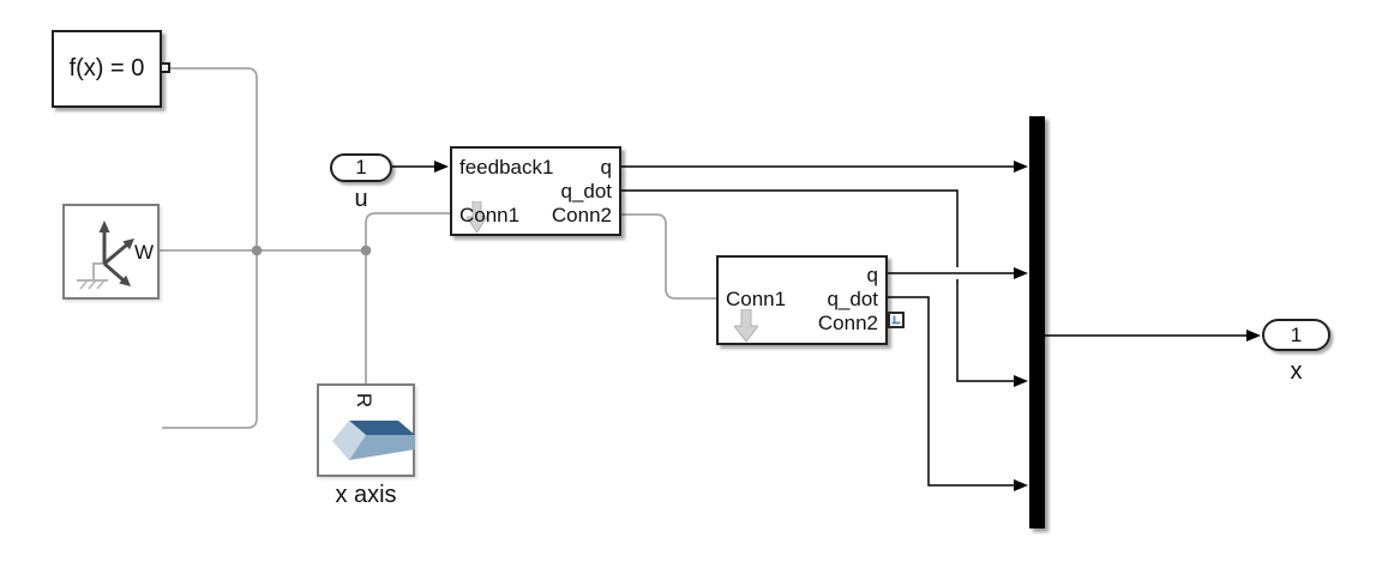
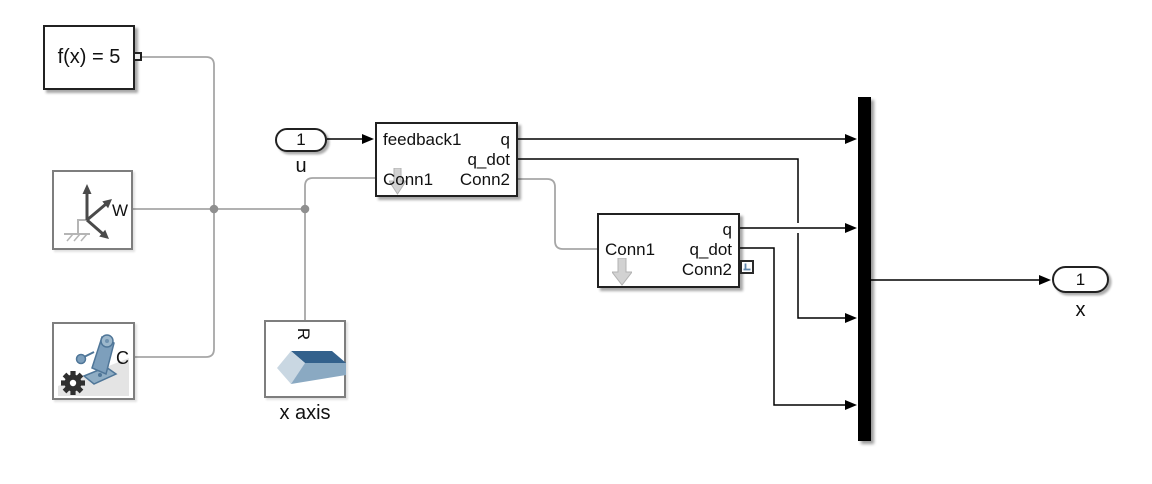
- f(x) = 0
+ f(x) = 5
  W
+ C
  1
  u
  feedback1
  q
  q_dot
  Conn1
  Conn2
  q
  Conn1
  q_dot
  Conn2
  x axis
  1
  x
